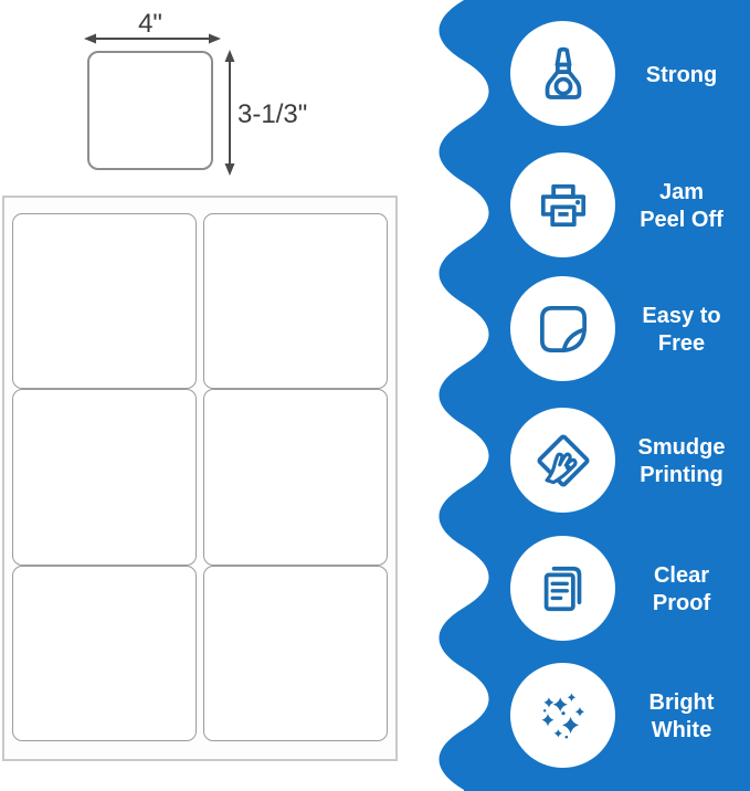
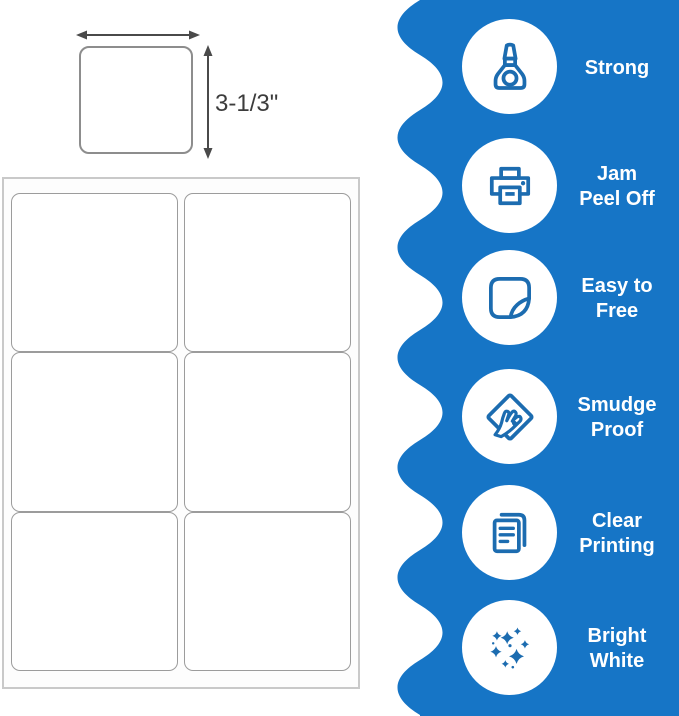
- 4"
  3-1/3"
  Strong
  Jam
  Peel Off
  Easy to
  Free
  Smudge
- Printing
+ Proof
  Clear
- Proof
+ Printing
  Bright
  White
